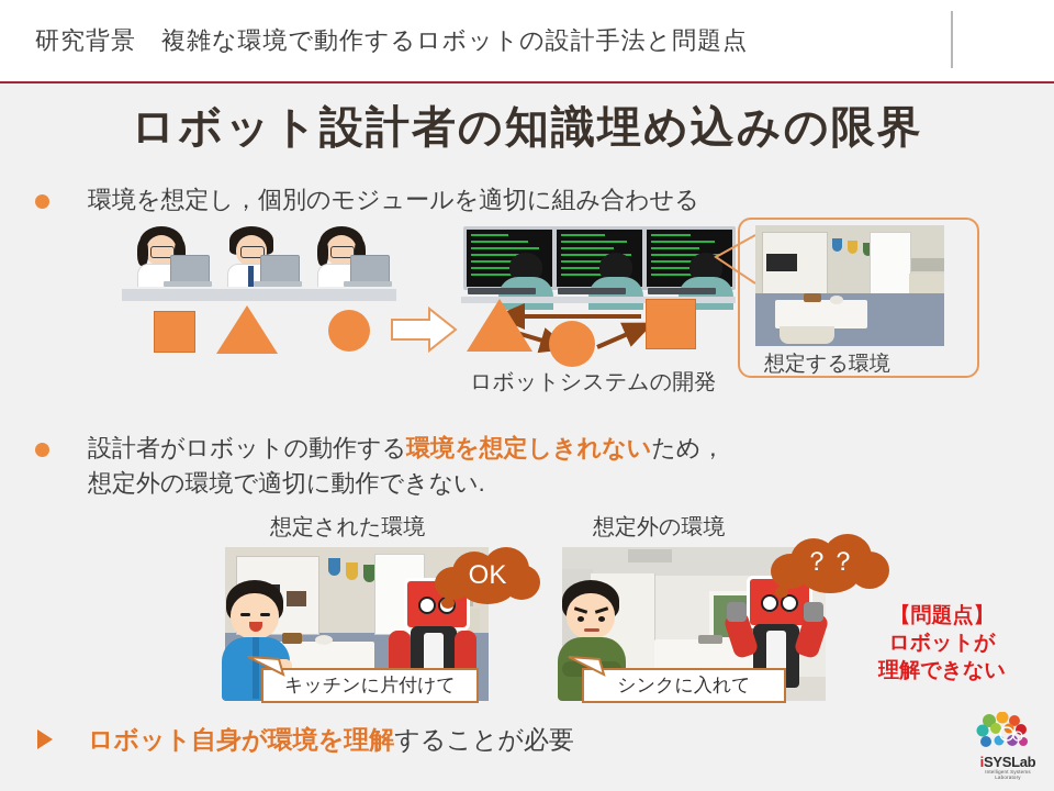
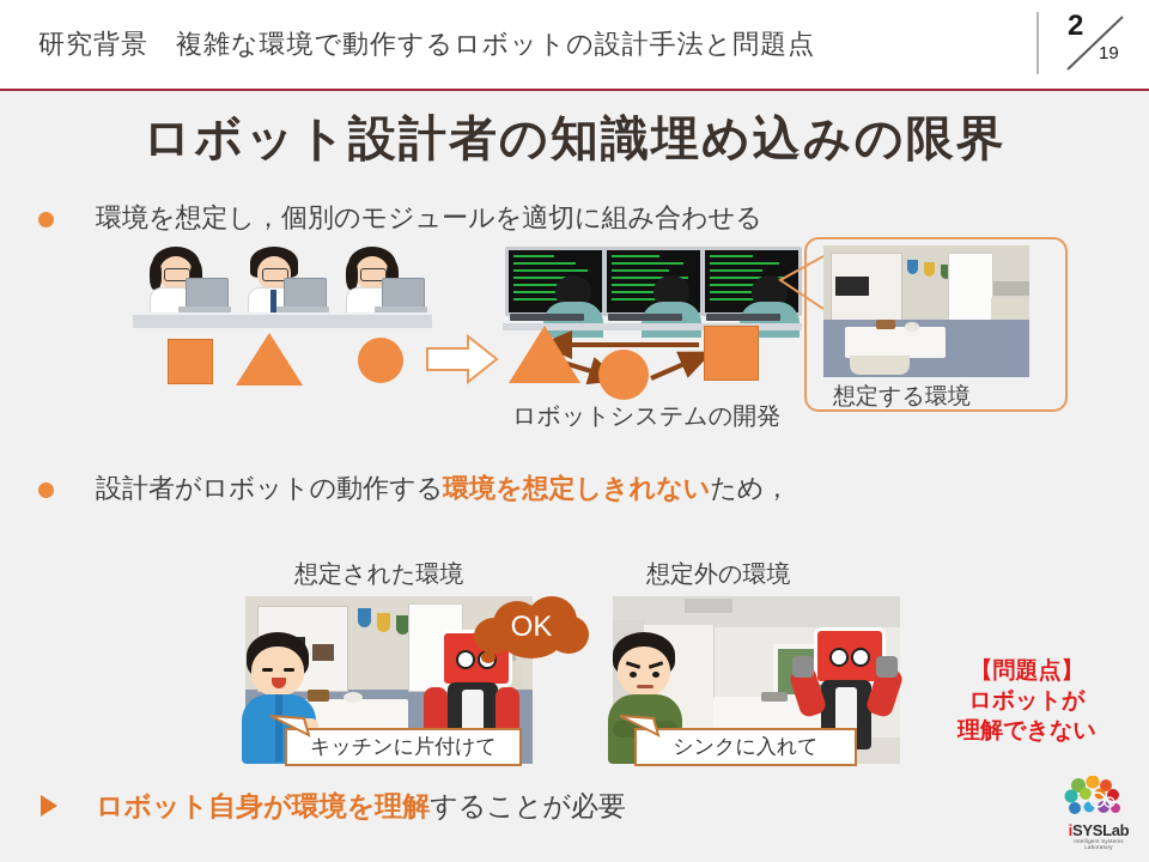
  研究背景 複雑な環境で動作するロボットの設計手法と問題点
+ 2
+ 19
  ロボット設計者の知識埋め込みの限界
  環境を想定し，個別のモジュールを適切に組み合わせる
  想定する環境
  ロボットシステムの開発
  設計者がロボットの動作する環境を想定しきれないため，
- 想定外の環境で適切に動作できない.
  想定された環境
  想定外の環境
  OK
  キッチンに片付けて
- ？？
  シンクに入れて
  【問題点】
  ロボットが
  理解できない
  ロボット自身が環境を理解することが必要
  iSYSLab
